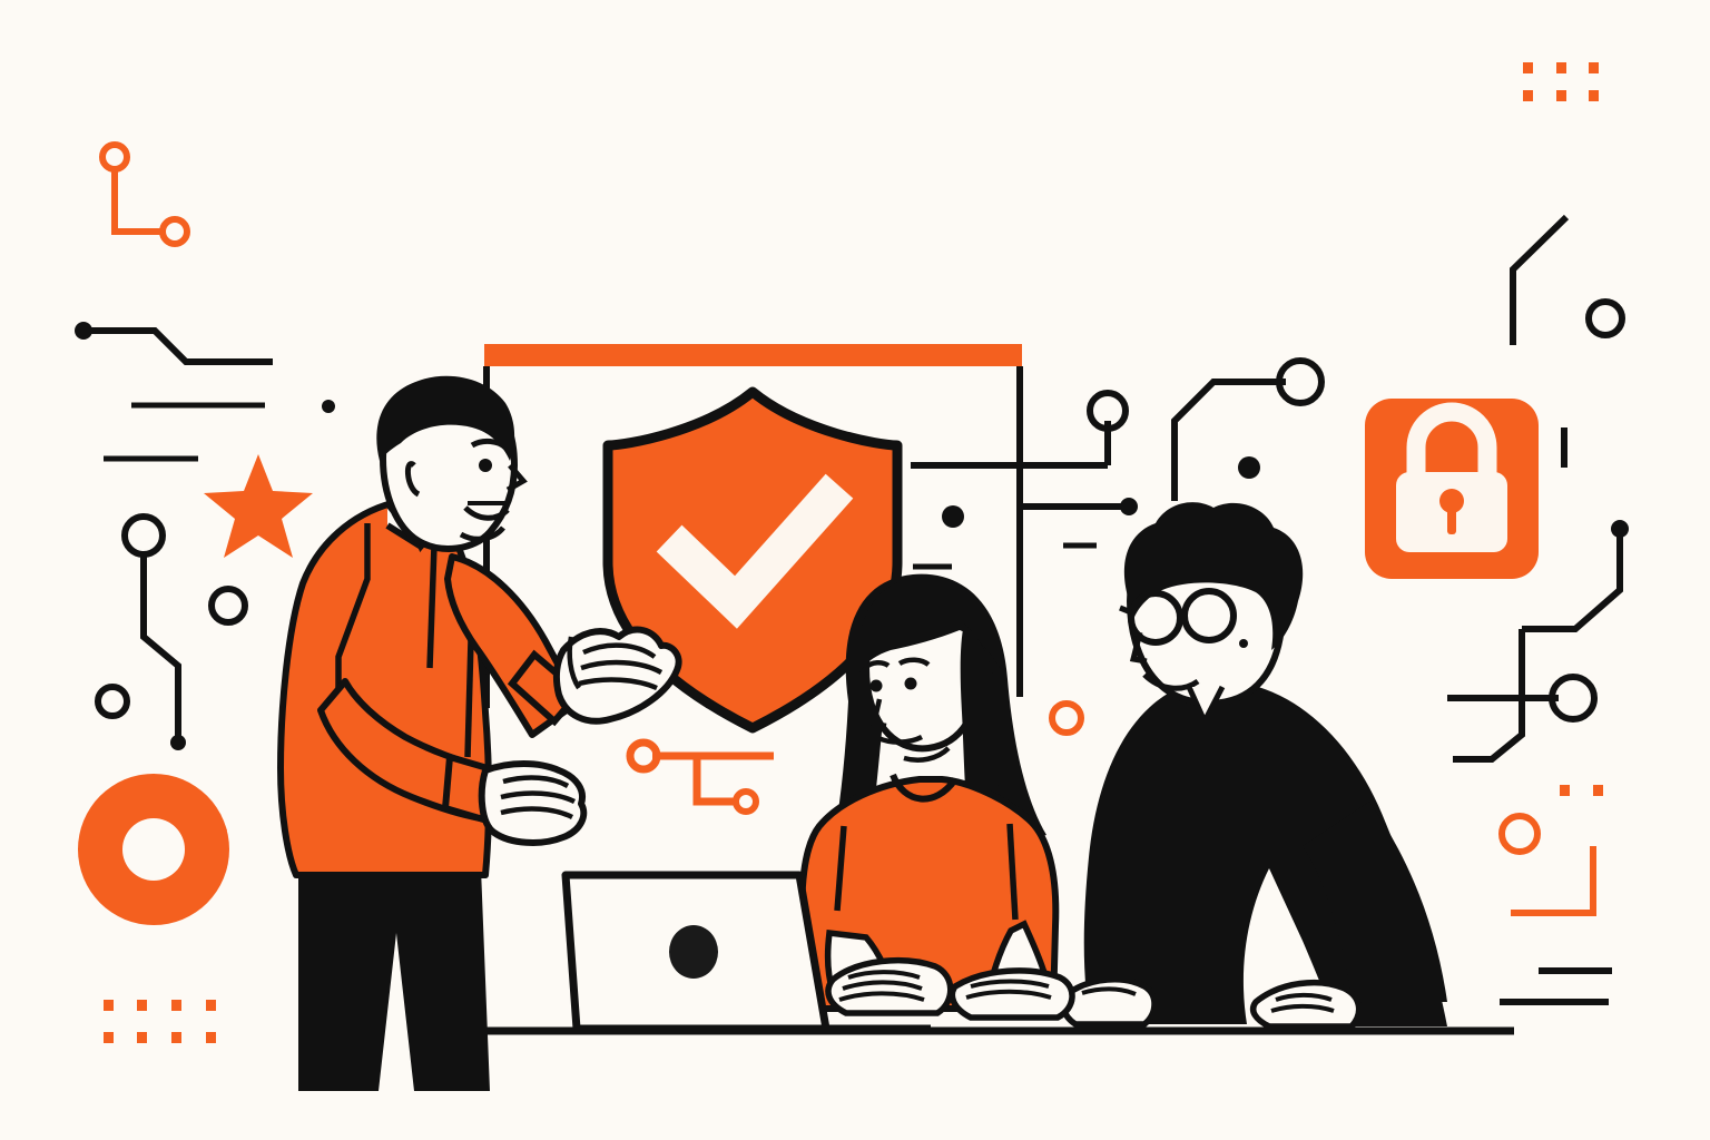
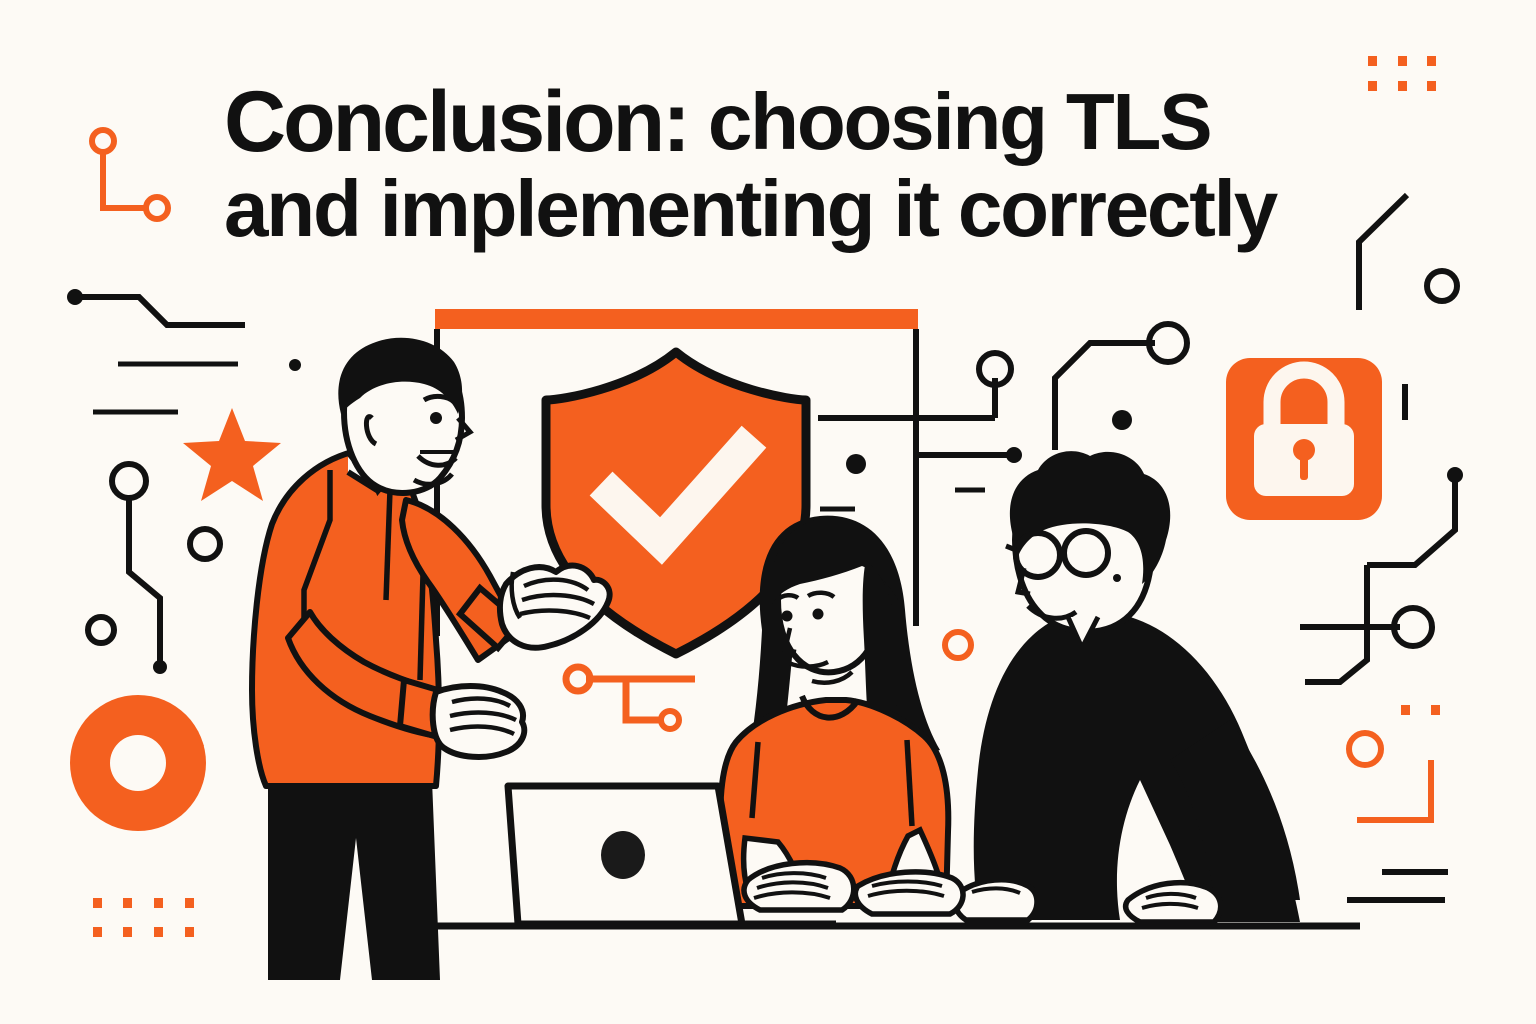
+ Conclusion: choosing TLS
+ and implementing it correctly
